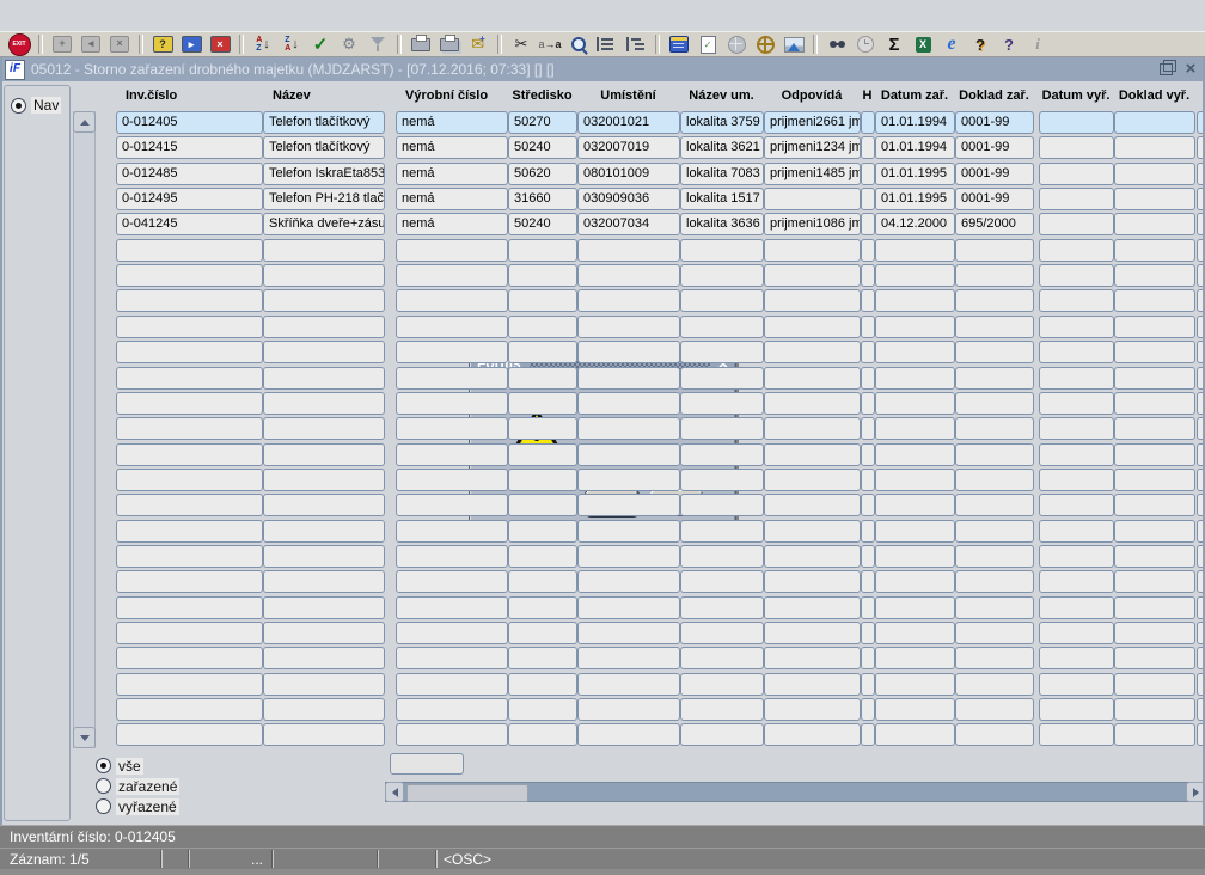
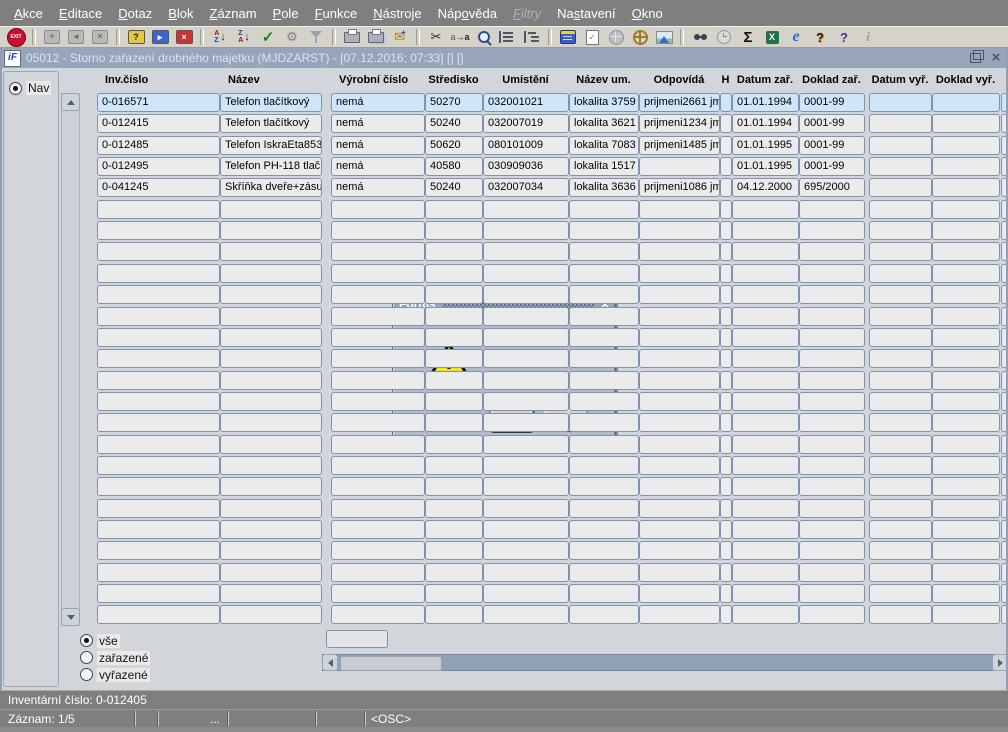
+ Akce
+ Editace
+ Dotaz
+ Blok
+ Záznam
+ Pole
+ Funkce
+ Nástroje
+ Nápověda
+ Filtry
+ Nastavení
+ Okno
  +
  ◂
  ×
  ?
  ▸
  ×
  ↓
  ↓
  ✓
  ⚙
  ✉+
  ✂
  a→a
  ✓
  Σ
  X
  e
  ?
  ?
  i
  iF
  05012 - Storno zařazení drobného majetku (MJDZARST) - [07.12.2016; 07:33] [] []
  ×
  Nav
  vše
  zařazené
  vyřazené
  Inv.číslo
  Název
  Výrobní číslo
  Středisko
  Umístění
  Název um.
  Odpovídá
  H
  Datum zař.
  Doklad zař.
  Datum vyř.
  Doklad vyř.
- 0-012405
+ 0-016571
  Telefon tlačítkový
  nemá
  50270
  032001021
  lokalita 3759
  prijmeni2661 jm
  01.01.1994
  0001-99
  0-012415
  Telefon tlačítkový
  nemá
  50240
  032007019
  lokalita 3621
  prijmeni1234 jm
  01.01.1994
  0001-99
  0-012485
  Telefon IskraEta853
  nemá
  50620
  080101009
  lokalita 7083
  prijmeni1485 jm
  01.01.1995
  0001-99
  0-012495
- Telefon PH-218 tlač
+ Telefon PH-118 tlač
  nemá
- 31660
+ 40580
  030909036
  lokalita 1517
  01.01.1995
  0001-99
  0-041245
  Skříňka dveře+zásu
  nemá
  50240
  032007034
  lokalita 3636
  prijmeni1086 jm
  04.12.2000
  695/2000
  Inventární číslo: 0-012405
  Záznam: 1/5
  ...
  <OSC>
